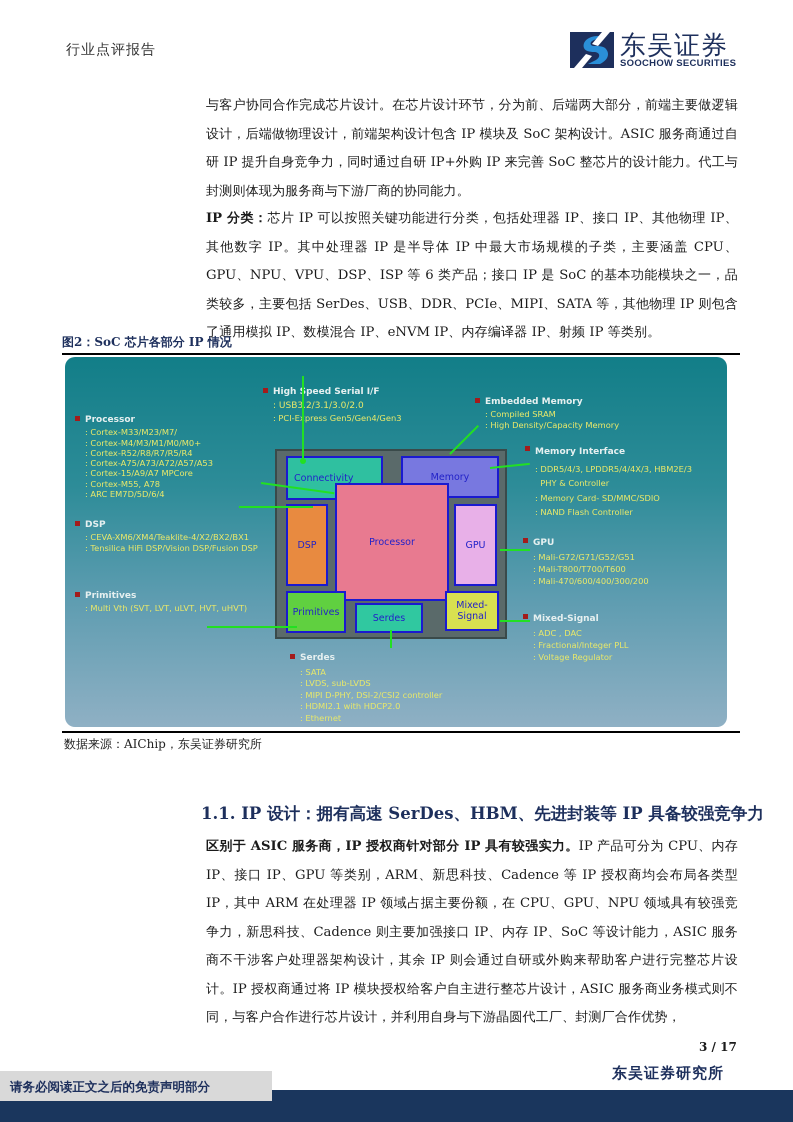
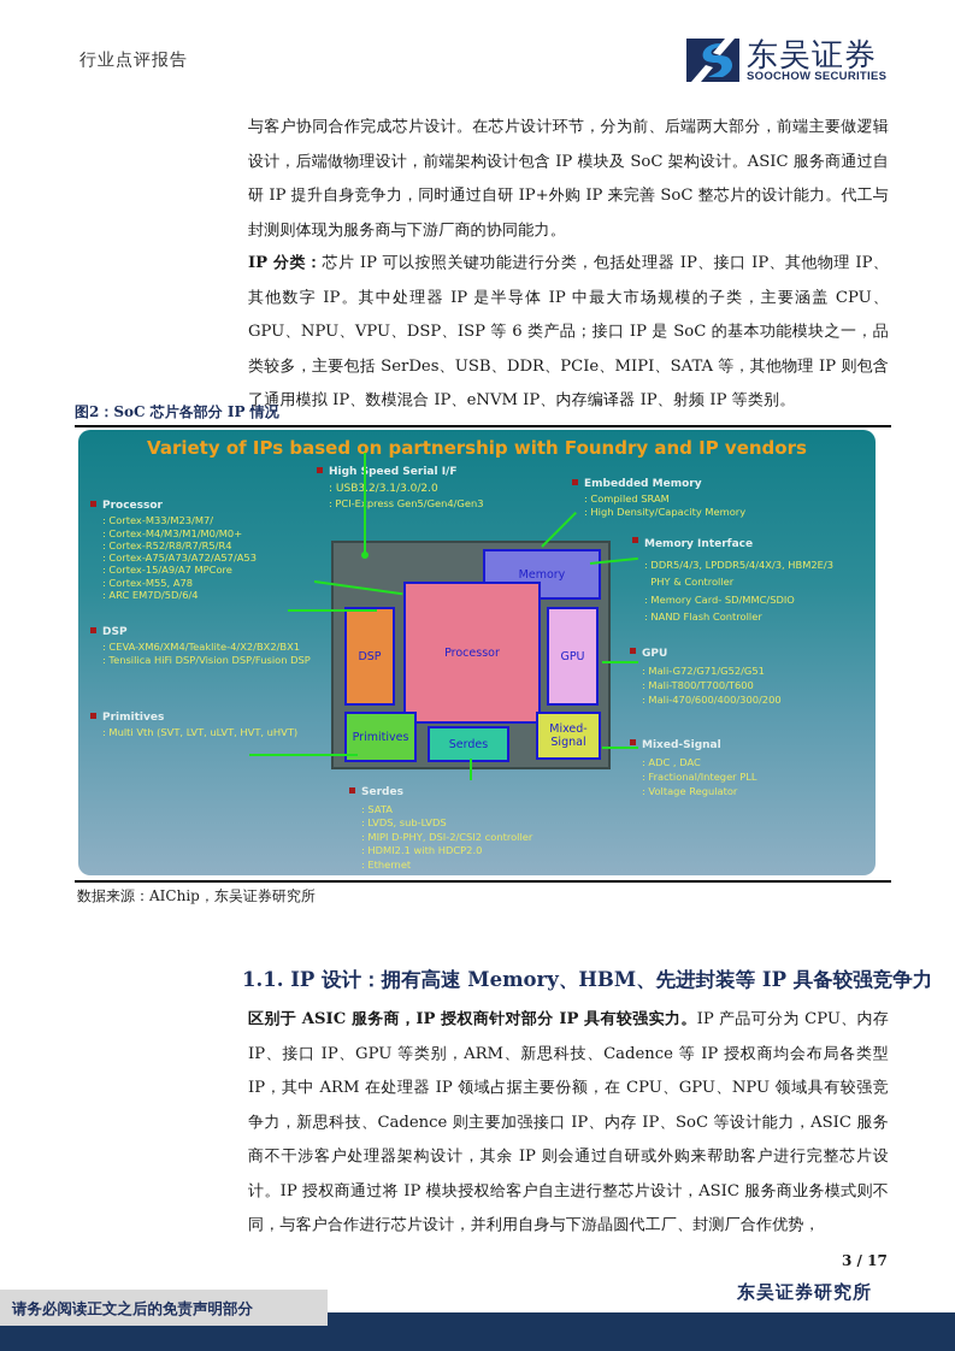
  行业点评报告
  东吴证券
  SOOCHOW SECURITIES
  与客户协同合作完成芯片设计。在芯片设计环节，分为前、后端两大部分，前端主要做逻辑设计，后端做物理设计，前端架构设计包含 IP 模块及 SoC 架构设计。ASIC 服务商通过自研 IP 提升自身竞争力，同时通过自研 IP+外购 IP 来完善 SoC 整芯片的设计能力。代工与封测则体现为服务商与下游厂商的协同能力。
  IP 分类：芯片 IP 可以按照关键功能进行分类，包括处理器 IP、接口 IP、其他物理 IP、其他数字 IP。其中处理器 IP 是半导体 IP 中最大市场规模的子类，主要涵盖 CPU、GPU、NPU、VPU、DSP、ISP 等 6 类产品；接口 IP 是 SoC 的基本功能模块之一，品类较多，主要包括 SerDes、USB、DDR、PCIe、MIPI、SATA 等，其他物理 IP 则包含了通用模拟 IP、数模混合 IP、eNVM IP、内存编译器 IP、射频 IP 等类别。
  图2：SoC 芯片各部分 IP 情况
+ Variety of IPs based on partnership with Foundry and IP vendors
  Processor
  : Cortex-M33/M23/M7/
  : Cortex-M4/M3/M1/M0/M0+
  : Cortex-R52/R8/R7/R5/R4
  : Cortex-A75/A73/A72/A57/A53
  : Cortex-15/A9/A7 MPCore
  : Cortex-M55, A78
  : ARC EM7D/5D/6/4
  DSP
  : CEVA-XM6/XM4/Teaklite-4/X2/BX2/BX1
  : Tensilica HiFi DSP/Vision DSP/Fusion DSP
  Primitives
  : Multi Vth (SVT, LVT, uLVT, HVT, uHVT)
  Highpeed Serial I/F
  : USB3.2/3.1/3.0/2.0
  : PCI-Epress Gen5/Gen4/Gen3
  Embedded Memory
  : Compiled SRAM
  : High Density/Capacity Memory
  Memory Interface
  : DDR5/4/3, LPDDR5/4/4X/3, HBM2E/3
  PHY & Controller
  : Memory Card- SD/MMC/SDIO
  : NAND Flash Controller
  GPU
  : Mali-G72/G71/G52/G51
  : Mali-T800/T700/T600
  : Mali-470/600/400/300/200
  Mixed-Signal
  : ADC , DAC
  : Fractional/Integer PLL
  : Voltage Regulator
  Serdes
  : SATA
  : LVDS, sub-LVDS
  : MIPI D-PHY, DSI-2/CSI2 controller
  : HDMI2.1 with HDCP2.0
  : Ethernet
- Connectivity
  Memory
  DSP
  Processor
  GPU
  Primitives
  Serdes
  Mixed-
  Signal
  数据来源：AIChip，东吴证券研究所
- 1.1. IP 设计：拥有高速 SerDes、HBM、先进封装等 IP 具备较强竞争力
+ 1.1. IP 设计：拥有高速 Memory、HBM、先进封装等 IP 具备较强竞争力
  区别于 ASIC 服务商，IP 授权商针对部分 IP 具有较强实力。IP 产品可分为 CPU、内存 IP、接口 IP、GPU 等类别，ARM、新思科技、Cadence 等 IP 授权商均会布局各类型 IP，其中 ARM 在处理器 IP 领域占据主要份额，在 CPU、GPU、NPU 领域具有较强竞争力，新思科技、Cadence 则主要加强接口 IP、内存 IP、SoC 等设计能力，ASIC 服务商不干涉客户处理器架构设计，其余 IP 则会通过自研或外购来帮助客户进行完整芯片设计。IP 授权商通过将 IP 模块授权给客户自主进行整芯片设计，ASIC 服务商业务模式则不同，与客户合作进行芯片设计，并利用自身与下游晶圆代工厂、封测厂合作优势，
  3 / 17
  东吴证券研究所
  请务必阅读正文之后的免责声明部分
